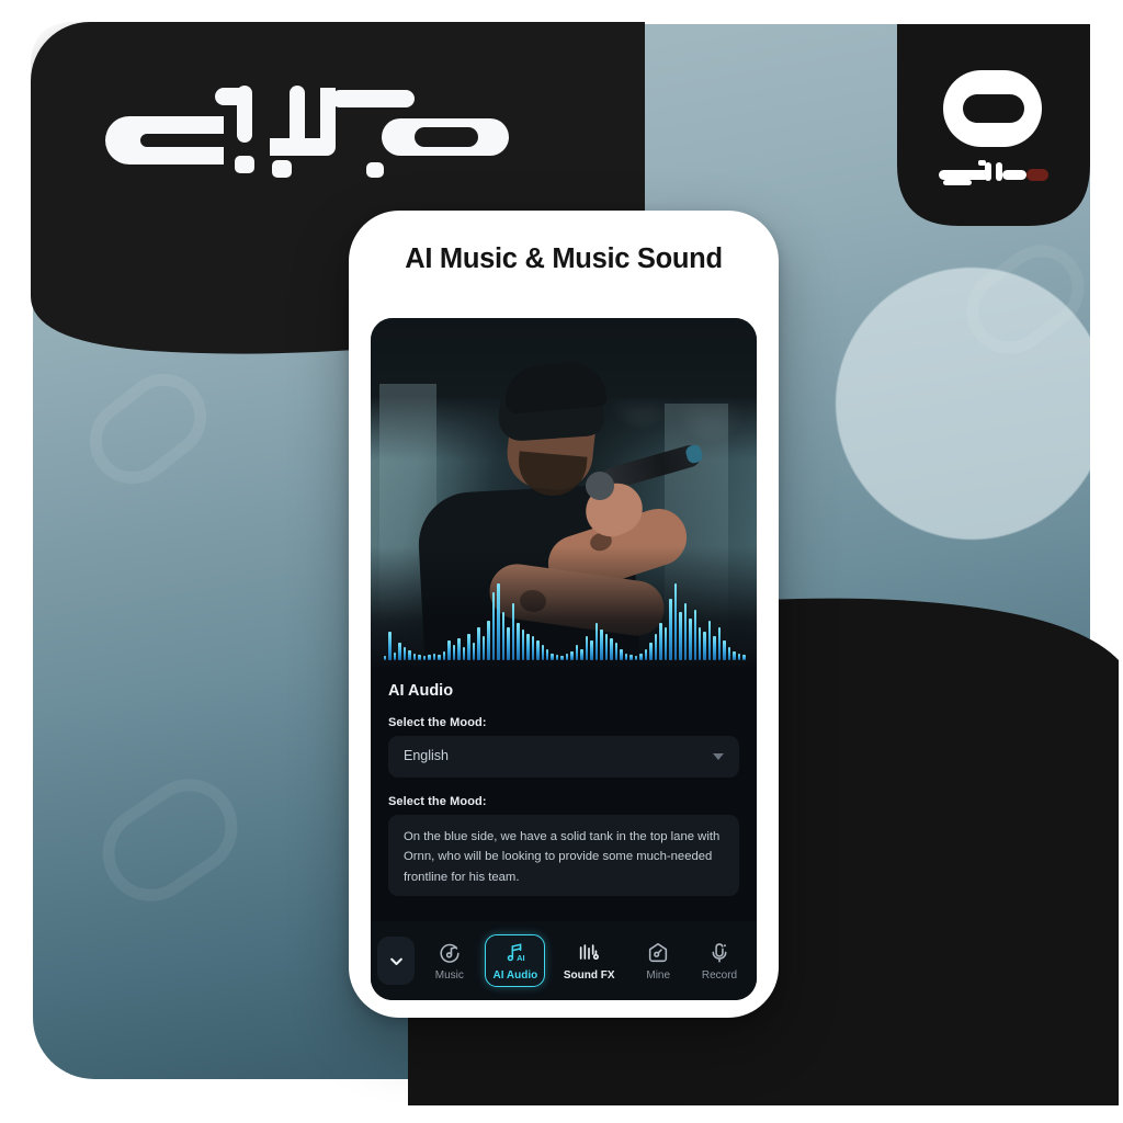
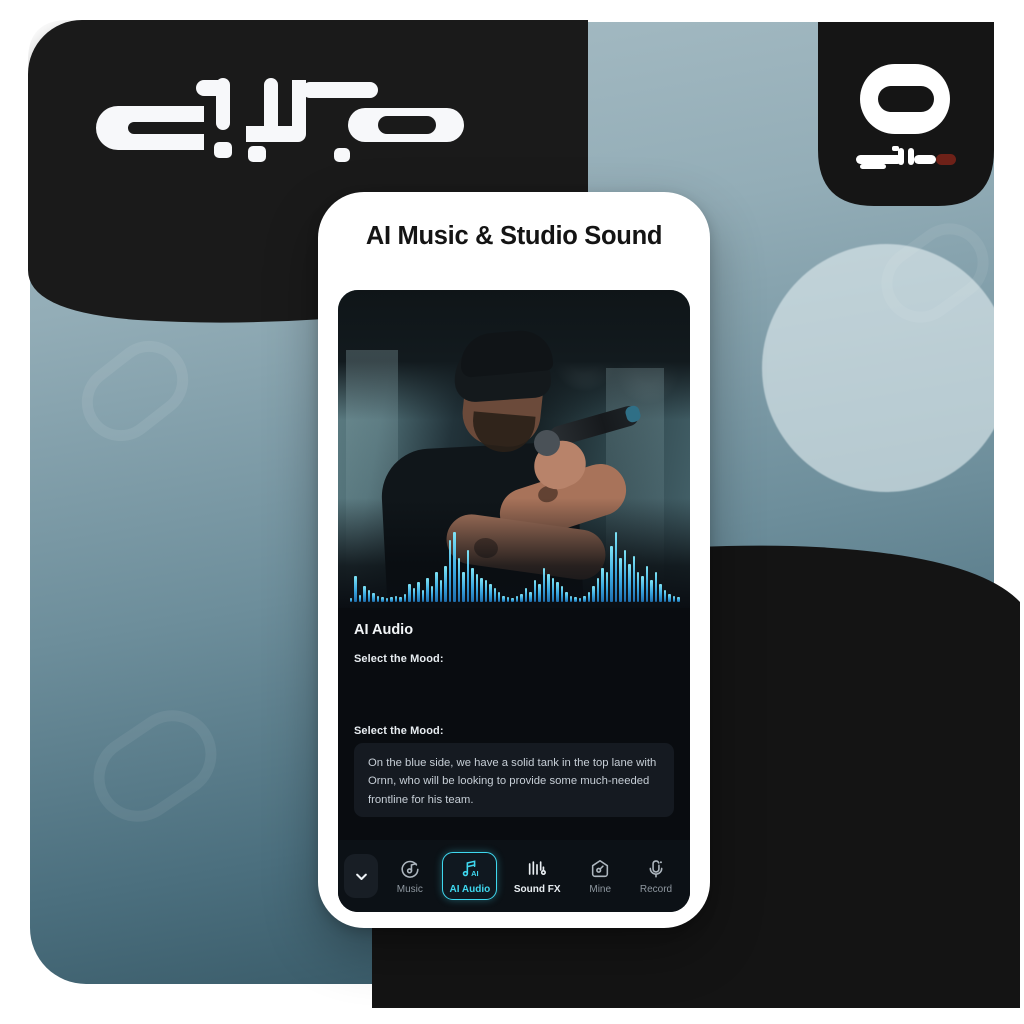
- AI Music & Music Sound
+ AI Music & Studio Sound
  AI Audio
  Select the Mood:
- English
  Select the Mood:
  On the blue side, we have a solid tank in the top lane with Ornn, who will be looking to provide some much-needed frontline for his team.
  Music
  AI
  AI Audio
  Sound FX
  Mine
  Record
